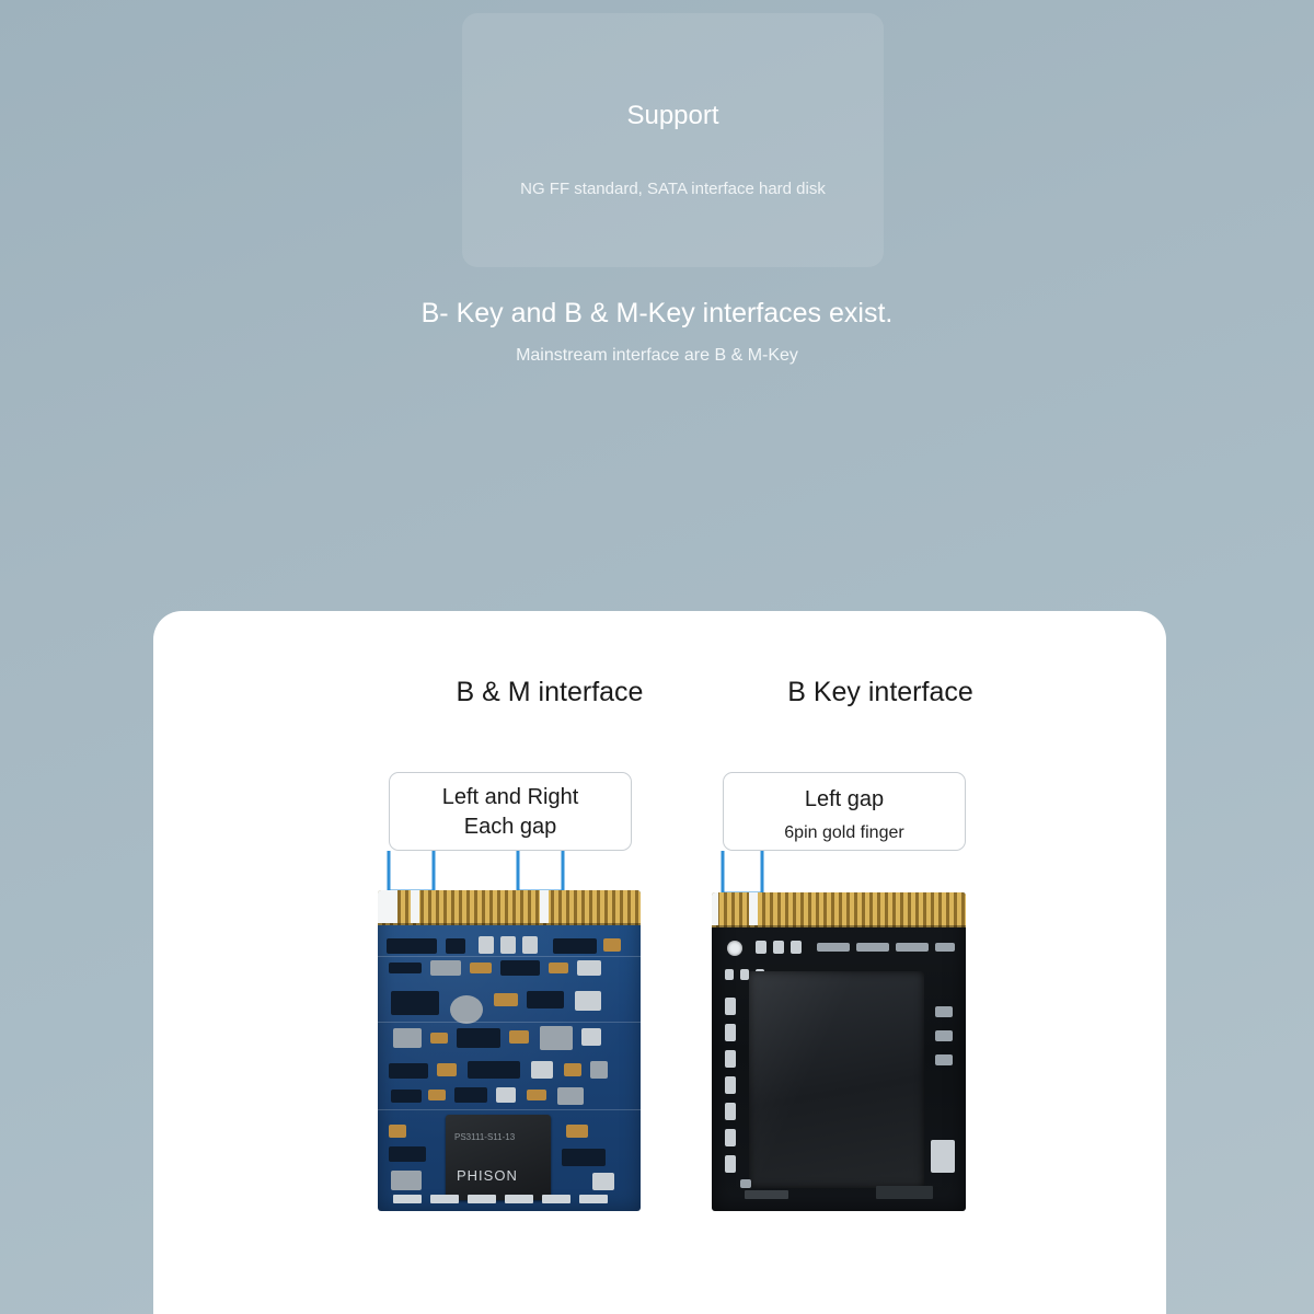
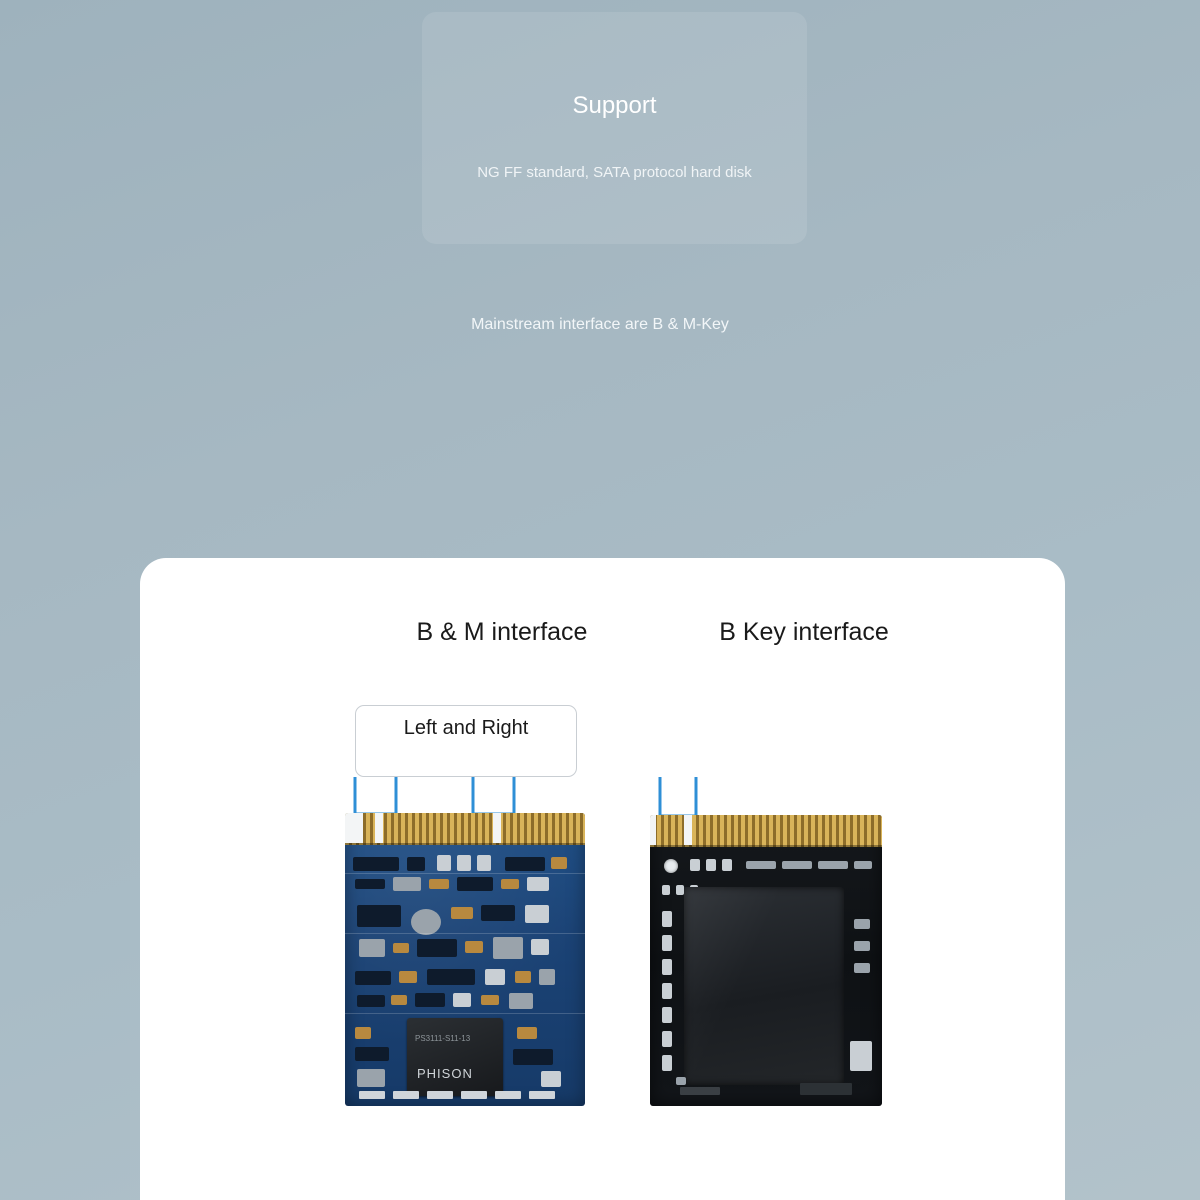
  Support
- NG FF standard, SATA interface hard disk
+ NG FF standard, SATA protocol hard disk
- B- Key and B & M-Key interfaces exist.
  Mainstream interface are B & M-Key
  B & M interface
  B Key interface
  Left and Right
- Each gap
- Left gap
- 6pin gold finger
  PS3111-S11-13
  PHISON
